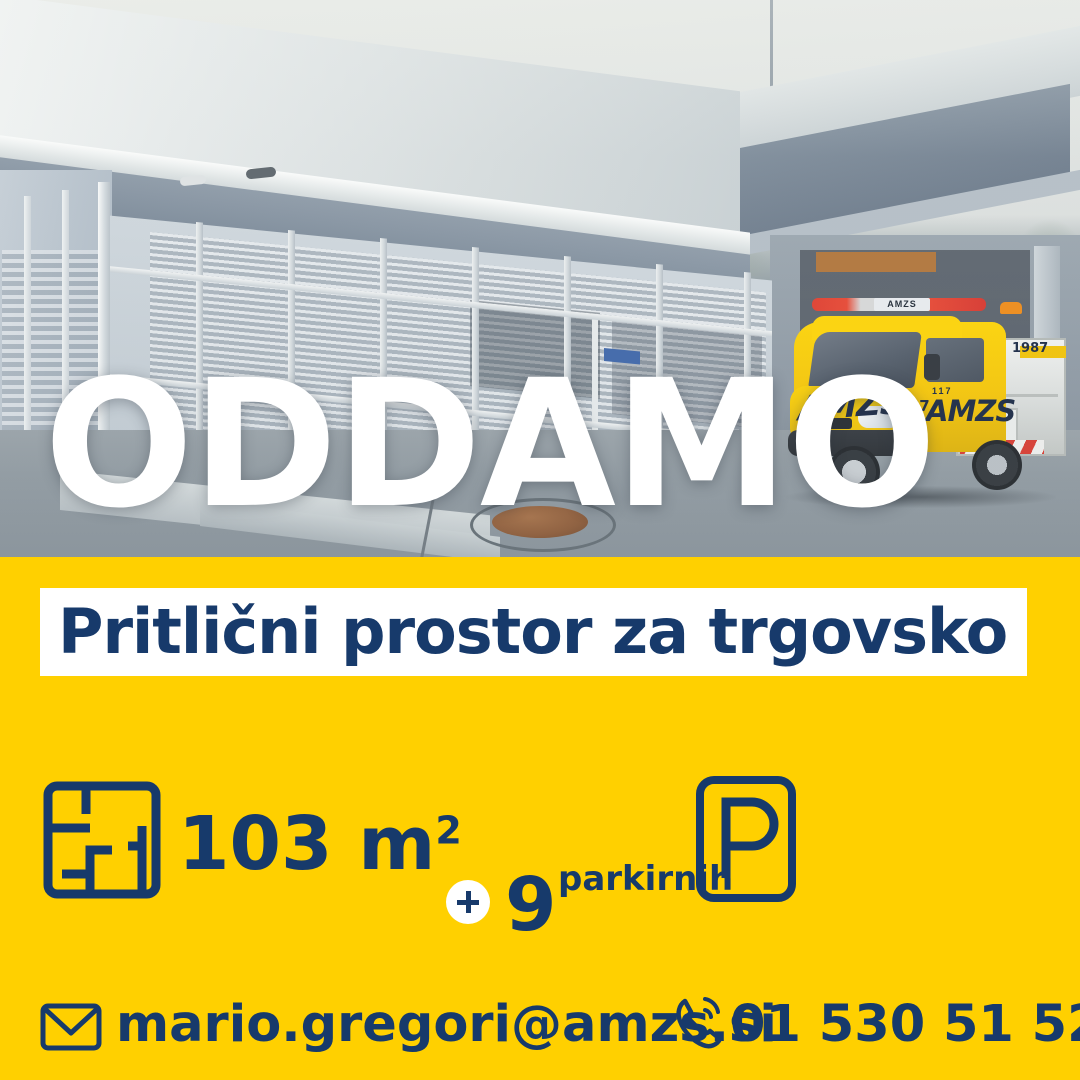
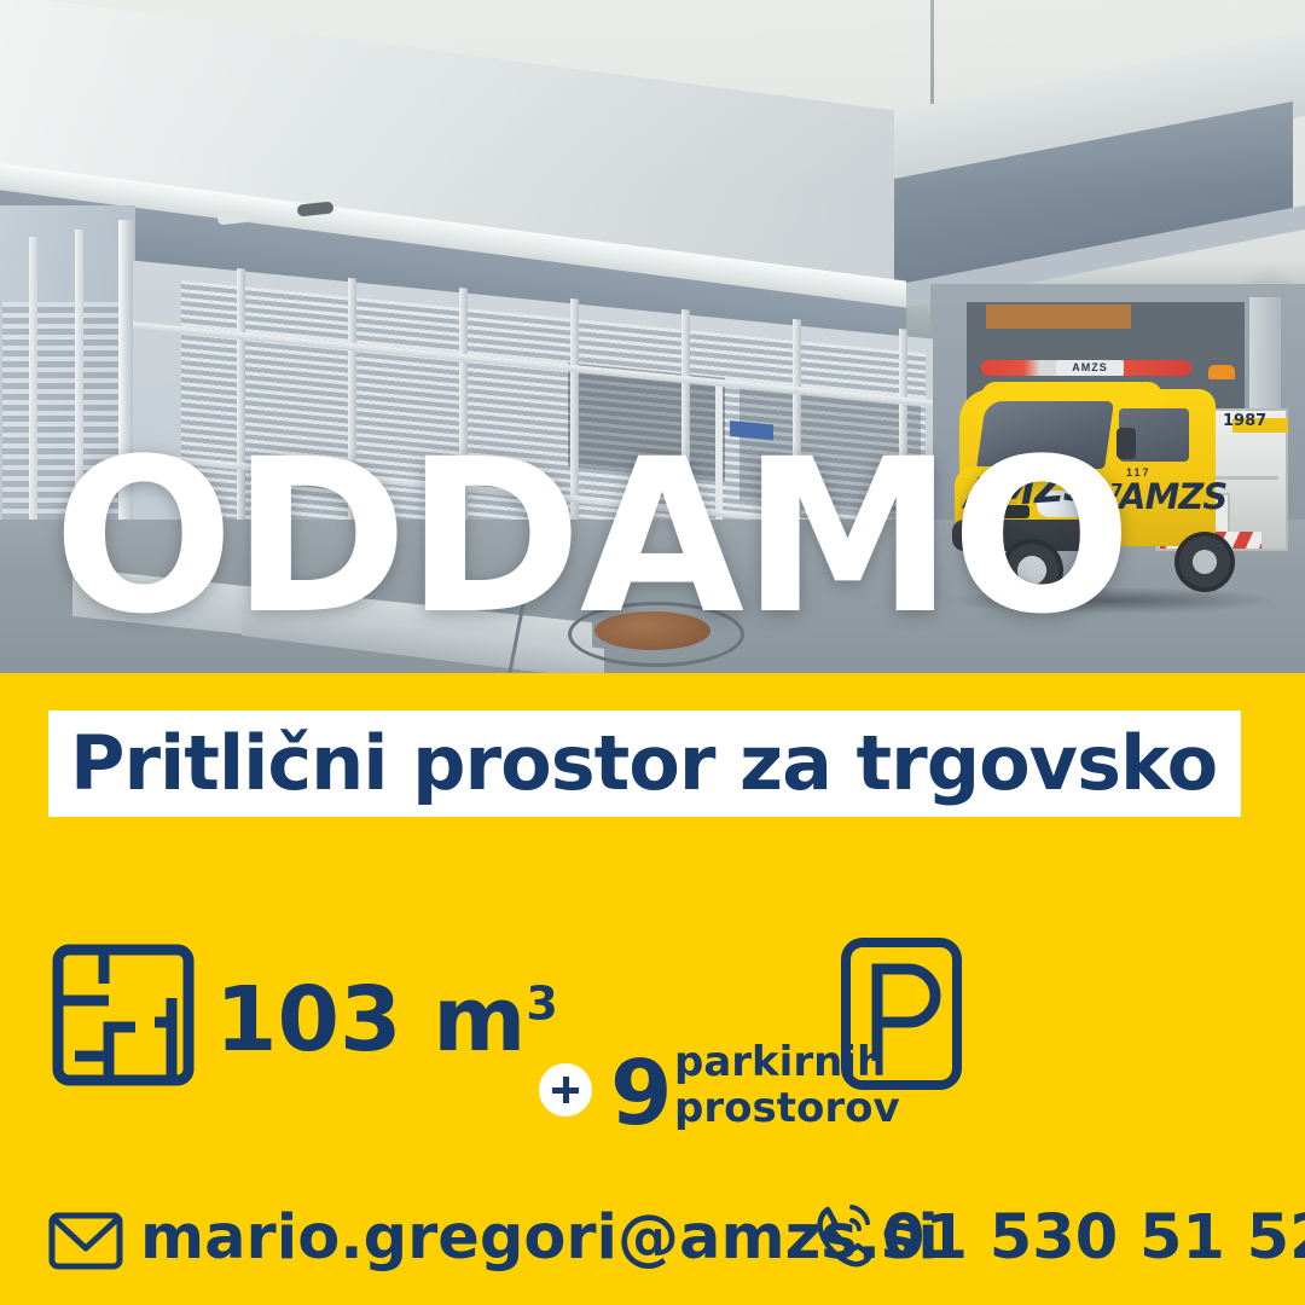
  ODDAMO
  Pritlični prostor za trgovsko
- 103 m2
+ 103 m3
  9
  parkirnh
+ prostorov
  mario.gregori@amz.si
  01 530 51 5
